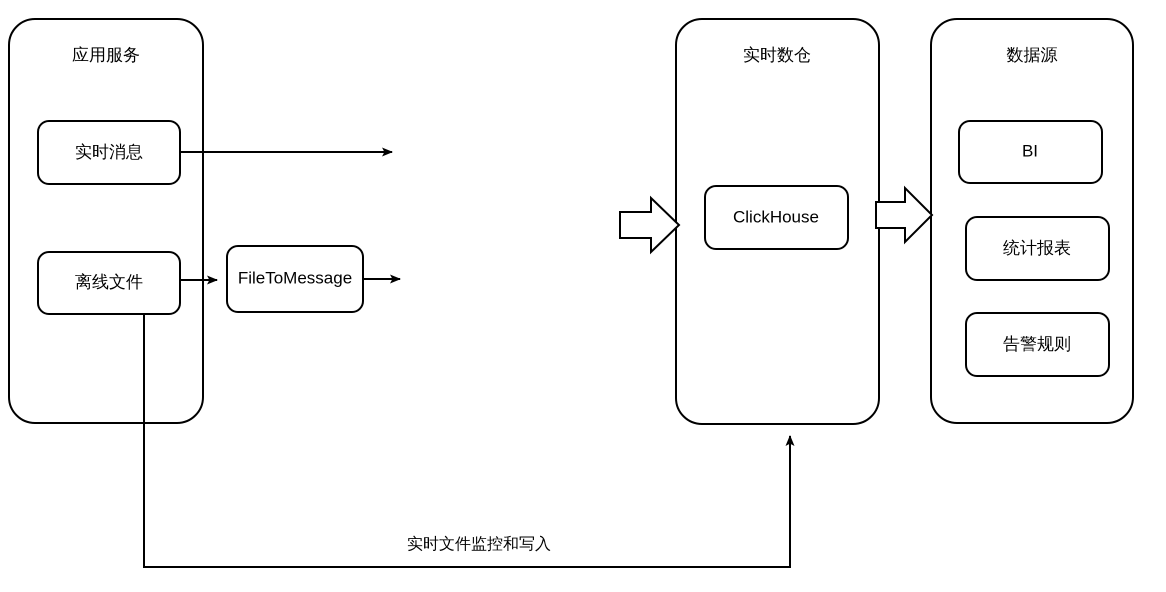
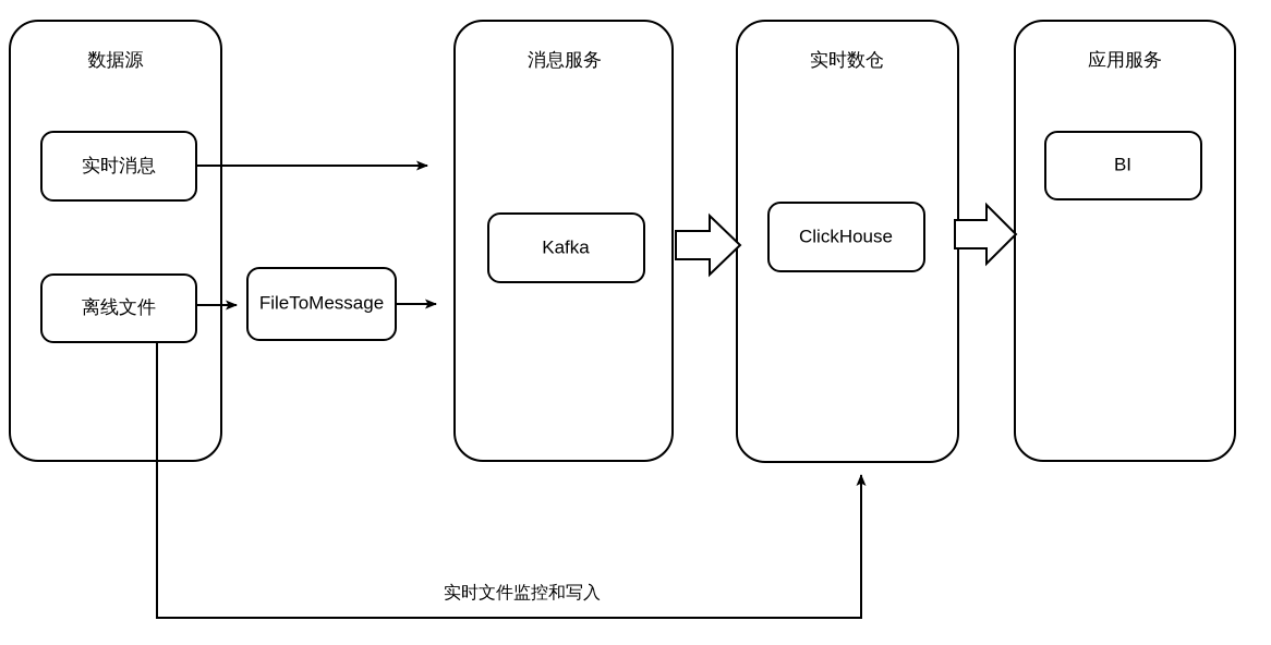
- 应用服务
+ 数据源
  实时消息
  离线文件
+ 消息服务
+ Kafka
  实时数仓
  ClickHouse
- 数据源
+ 应用服务
  BI
- 统计报表
- 告警规则
  FileToMessage
  实时文件监控和写入
